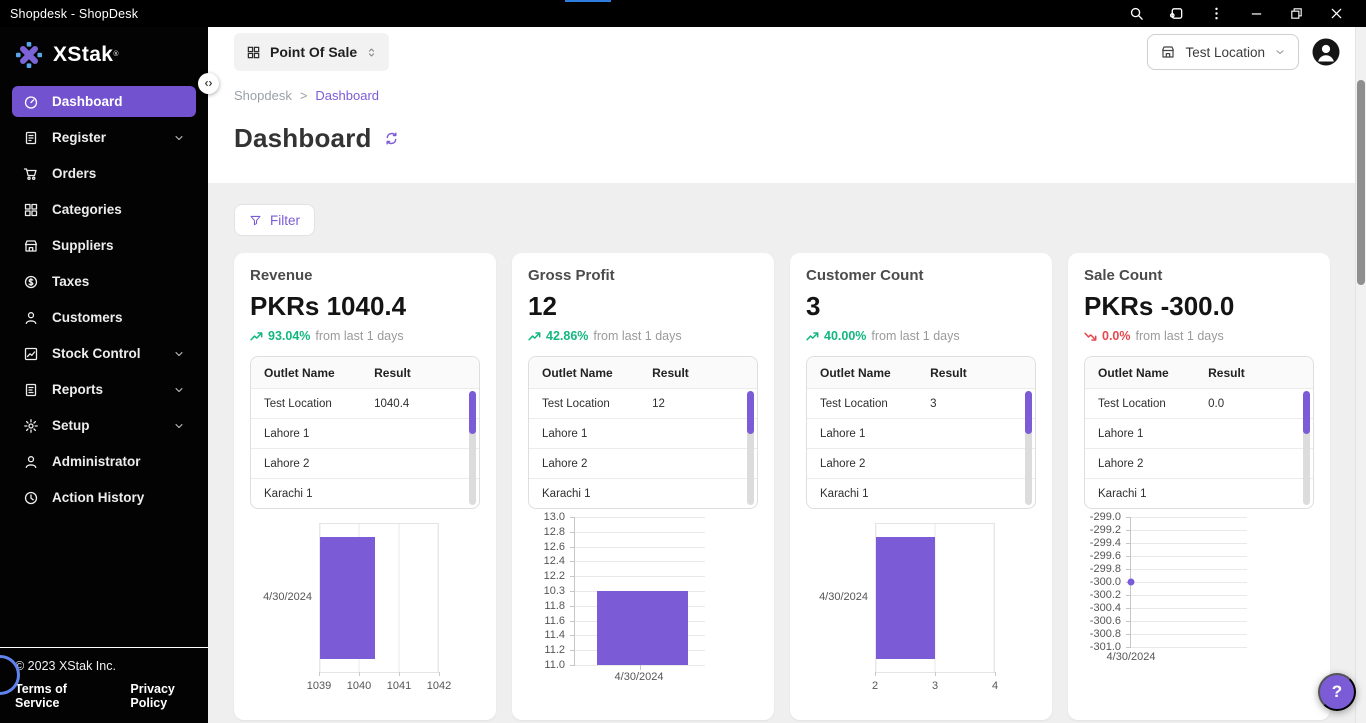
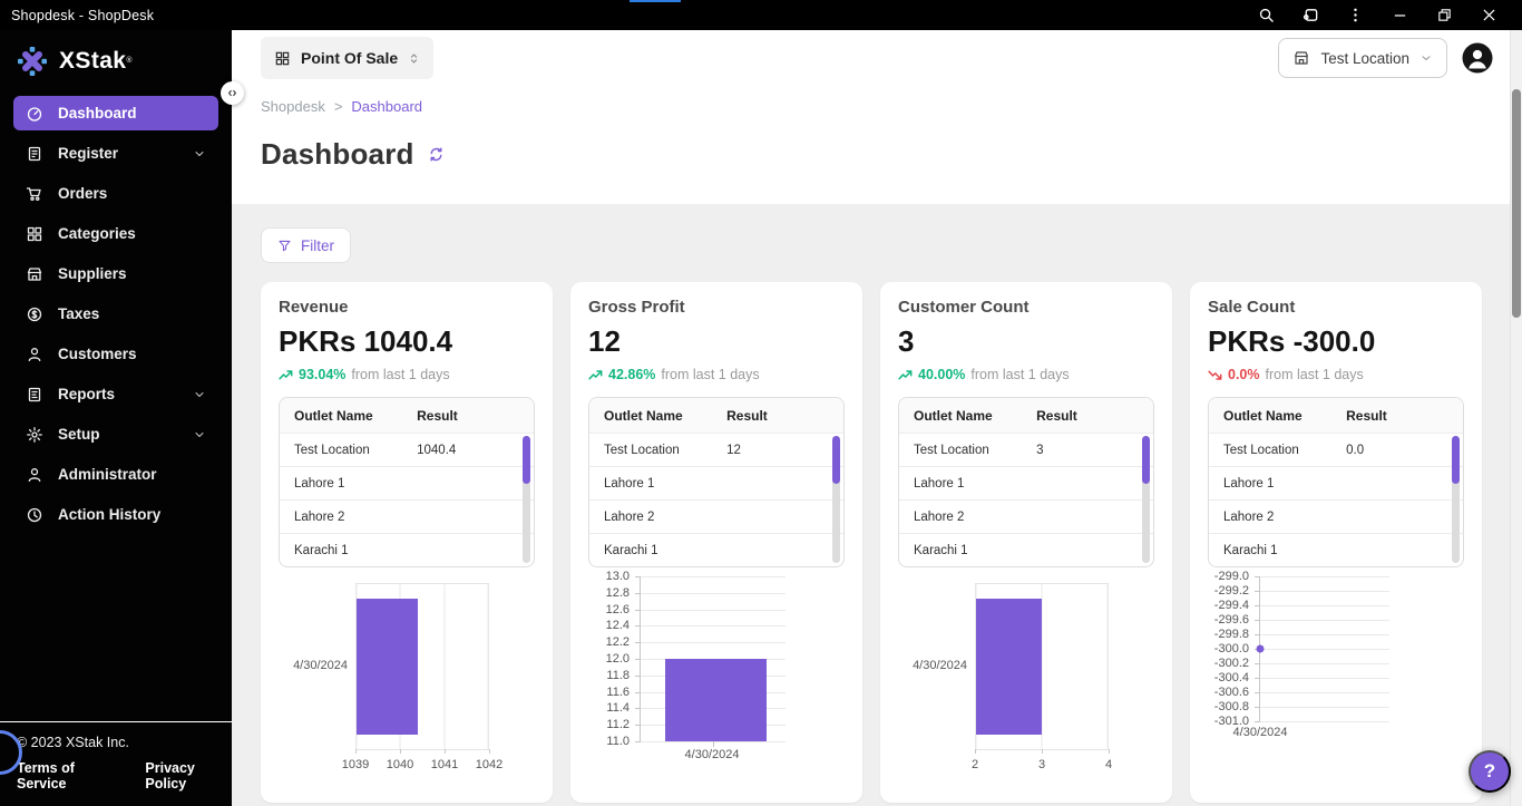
  Shopdesk - ShopDesk
  XStak
  Dashboard
  Register
  Orders
  Categories
  Suppliers
  Taxes
  Customers
- Stock Control
  Reports
  Setup
  Administrator
  Action History
  © 2023 XStak Inc.
  Terms of Service
  Privacy Policy
  Point Of Sale
  Test Location
  Shopdesk
  >
  Dashboard
  Dashboard
  Filter
  Revenue
  PKRs 1040.4
  93.04%
  from last 1 days
  Outlet Name
  Result
  Test Location
  1040.4
  Lahore 1
  Lahore 2
  Karachi 1
  4/30/2024
  1039
  1040
  1041
  1042
  Gross Profit
  12
  42.86%
  from last 1 days
  Outlet Name
  Result
  Test Location
  12
  Lahore 1
  Lahore 2
  Karachi 1
  13.0
  12.8
  12.6
  12.4
  12.2
- 10.3
+ 12.0
  11.8
  11.6
  11.4
  11.2
  11.0
  4/30/2024
  Customer Count
  3
  40.00%
  from last 1 days
  Outlet Name
  Result
  Test Location
  3
  Lahore 1
  Lahore 2
  Karachi 1
  4/30/2024
  2
  3
  4
  Sale Count
  PKRs -300.0
  0.0%
  from last 1 days
  Outlet Name
  Result
  Test Location
  0.0
  Lahore 1
  Lahore 2
  Karachi 1
  -299.0
  -299.2
  -299.4
  -299.6
  -299.8
  -300.0
  -300.2
  -300.4
  -300.6
  -300.8
  -301.0
  4/30/2024
  ?
